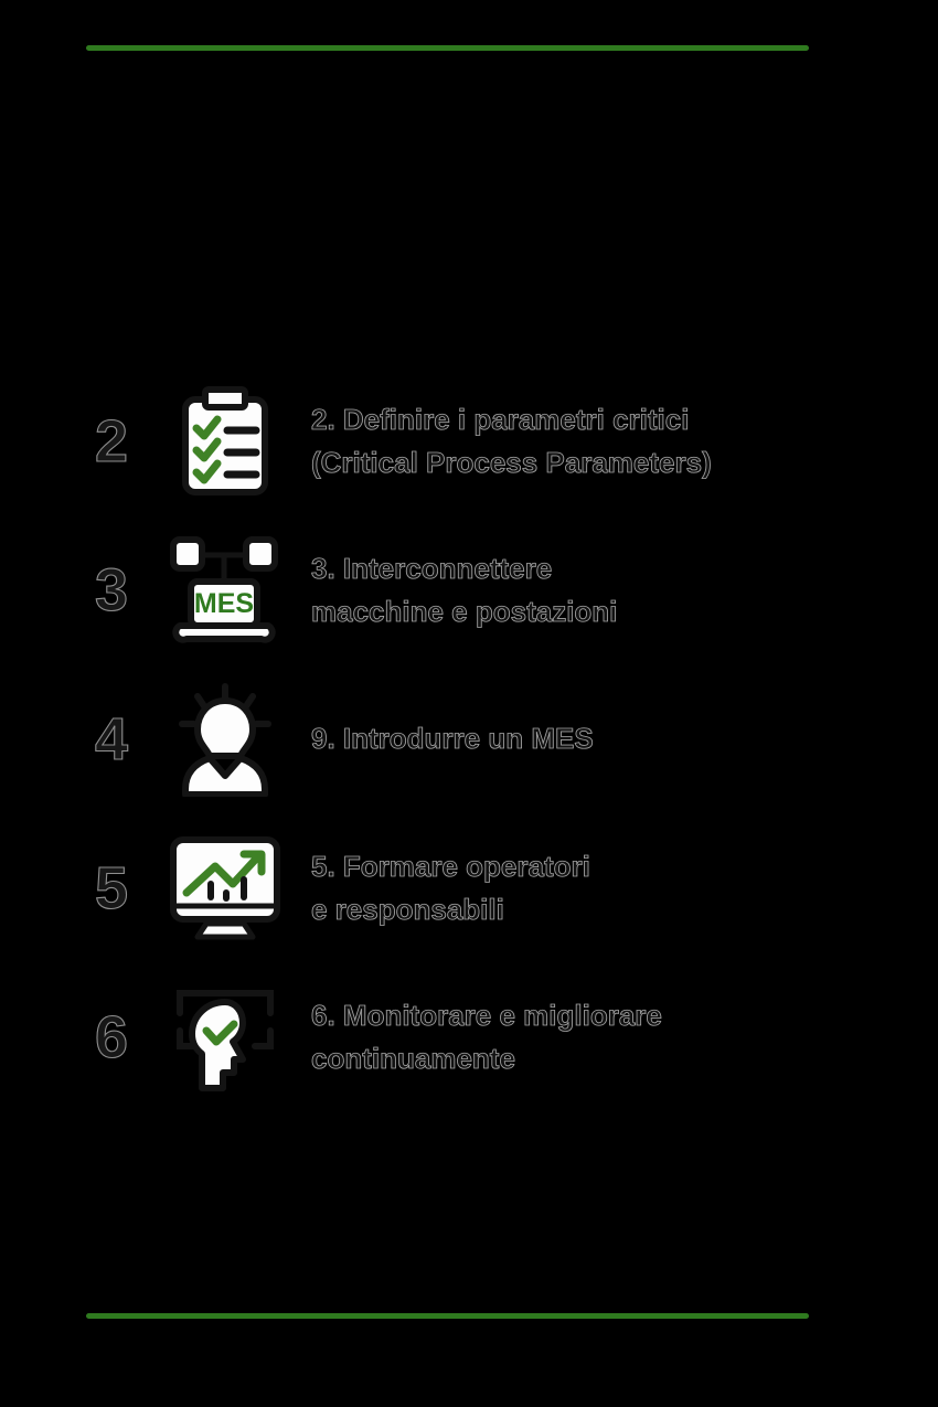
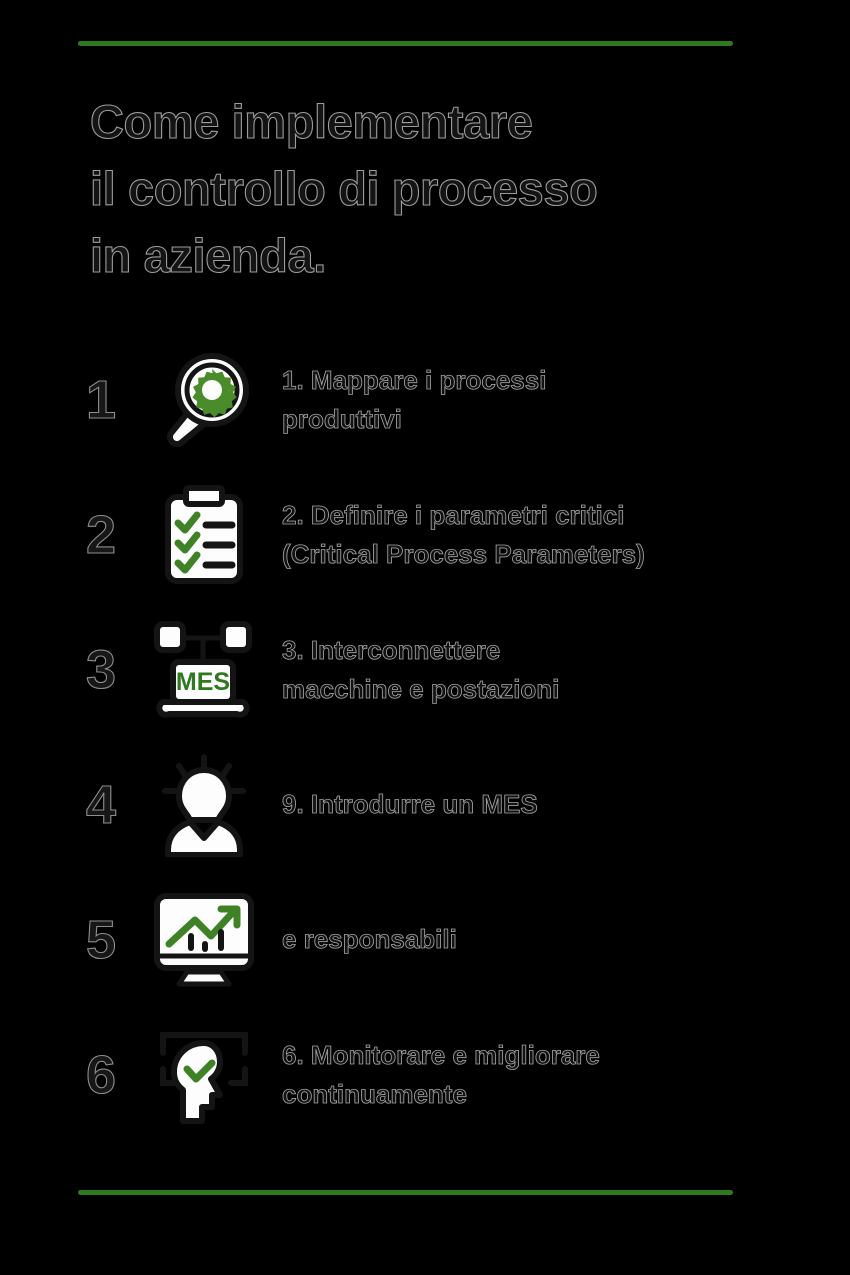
+ Come implementare
+ il controllo di processo
+ in azienda.
+ 1
+ 1. Mappare i processi
+ produttivi
  2
  2. Definire i parametri critici
  (Critical Process Parameters)
  3
  MES
  3. Interconnettere
  macchine e postazioni
  4
  9. Introdurre un MES
  5
- 5. Formare operatori
  e responsabili
  6
  6. Monitorare e migliorare
  continuamente
